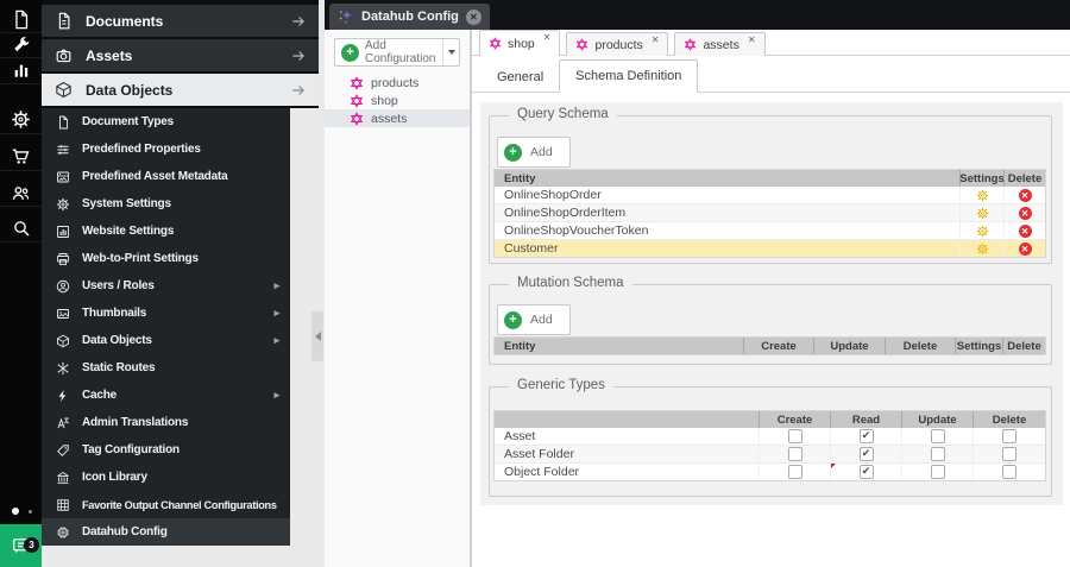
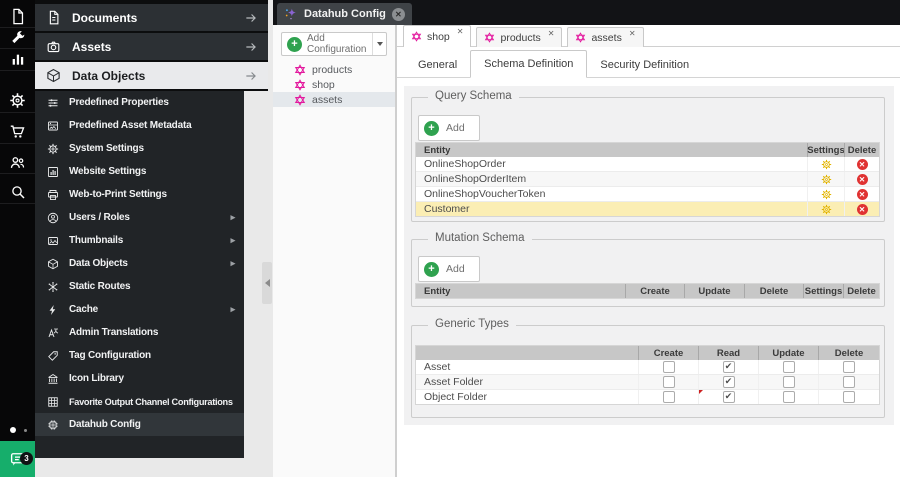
  3
  Documents
  Assets
  Data Objects
- Document Types
  Predefined Properties
  Predefined Asset Metadata
  System Settings
  Website Settings
  Web-to-Print Settings
  Users / Roles
  ▸
  Thumbnails
  ▸
  Data Objects
  ▸
  Static Routes
  Cache
  ▸
  Admin Translations
  Tag Configuration
  Icon Library
  Favorite Output Channel Configurations
  Datahub Config
  Datahub Config
  ✕
  +
  Add Configuration
  products
  shop
  assets
  shop
  ✕
  products
  ✕
  assets
  ✕
  General
  Schema Definition
+ Security Definition
  Query Schema
  +
  Add
  Entity
  Settings
  Delete
  OnlineShopOrder
  ✕
  OnlineShopOrderItem
  ✕
  OnlineShopVoucherToken
  ✕
  Customer
  ✕
  Mutation Schema
  +
  Add
  Entity
  Create
  Update
  Delete
  Settings
  Delete
  Generic Types
  Create
  Read
  Update
  Delete
  Asset
  Asset Folder
  Object Folder
